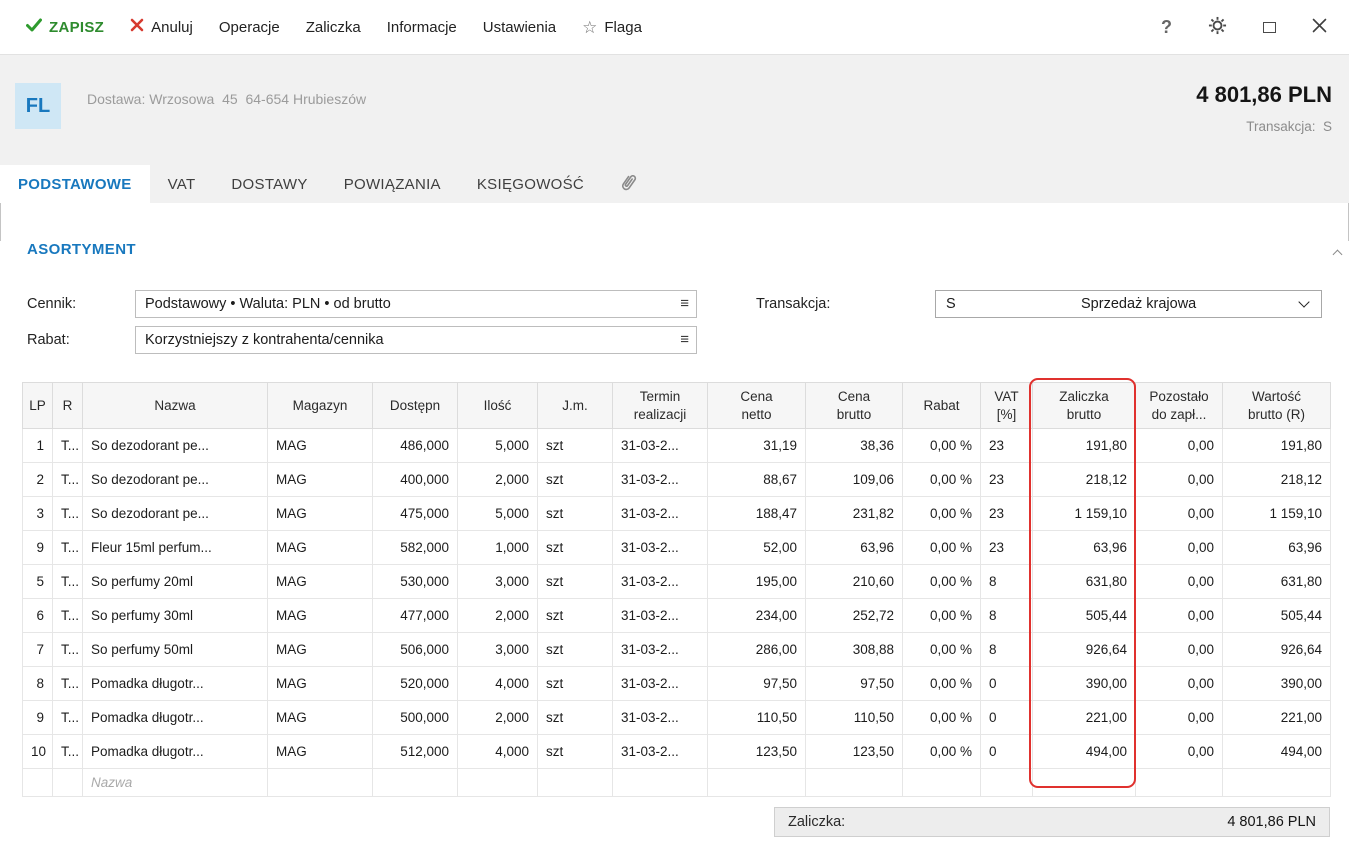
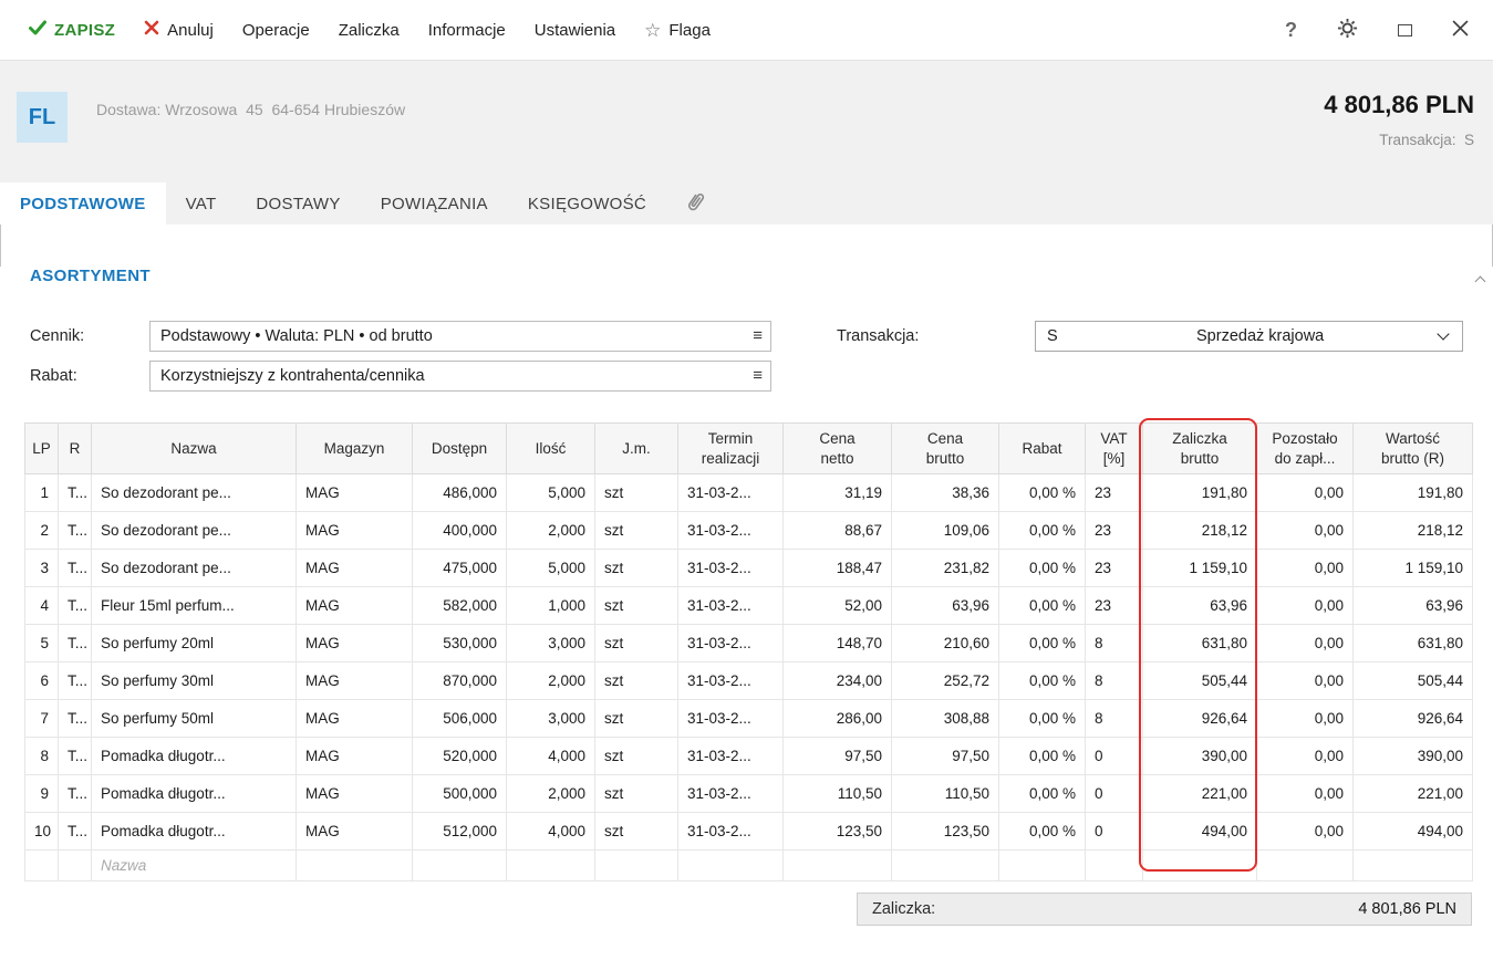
  ZAPISZ
  Anuluj
  Operacje
  Zaliczka
  Informacje
  Ustawienia
  ☆
  Flaga
  ?
  FL
  Dostawa: Wrzosowa 45 64-654 Hrubieszów
  4 801,86 PLN
  Transakcja: S
  PODSTAWOWE
  VAT
  DOSTAWY
  POWIĄZANIA
  KSIĘGOWOŚĆ
  ASORTYMENT
  Cennik:
  Podstawowy • Waluta: PLN • od brutto
  ≡
  Transakcja:
  S
  Sprzedaż krajowa
  Rabat:
  Korzystniejszy z kontrahenta/cennika
  ≡
  LP	R	Nazwa	Magazyn	Dostępn	Ilość	J.m.	Termin realizacji	Cena netto	Cena brutto	Rabat	VAT [%]	Zaliczka brutto	Pozostało do zapł...	Wartość brutto (R)
  1	T...	So dezodorant pe...	MAG	486,000	5,000	szt	31-03-2...	31,19	38,36	0,00 %	23	191,80	0,00	191,80
  2	T...	So dezodorant pe...	MAG	400,000	2,000	szt	31-03-2...	88,67	109,06	0,00 %	23	218,12	0,00	218,12
  3	T...	So dezodorant pe...	MAG	475,000	5,000	szt	31-03-2...	188,47	231,82	0,00 %	23	1 159,10	0,00	1 159,10
- 9	T...	Fleur 15ml perfum...	MAG	582,000	1,000	szt	31-03-2...	52,00	63,96	0,00 %	23	63,96	0,00	63,96
+ 4	T...	Fleur 15ml perfum...	MAG	582,000	1,000	szt	31-03-2...	52,00	63,96	0,00 %	23	63,96	0,00	63,96
- 5	T...	So perfumy 20ml	MAG	530,000	3,000	szt	31-03-2...	195,00	210,60	0,00 %	8	631,80	0,00	631,80
+ 5	T...	So perfumy 20ml	MAG	530,000	3,000	szt	31-03-2...	148,70	210,60	0,00 %	8	631,80	0,00	631,80
- 6	T...	So perfumy 30ml	MAG	477,000	2,000	szt	31-03-2...	234,00	252,72	0,00 %	8	505,44	0,00	505,44
+ 6	T...	So perfumy 30ml	MAG	870,000	2,000	szt	31-03-2...	234,00	252,72	0,00 %	8	505,44	0,00	505,44
  7	T...	So perfumy 50ml	MAG	506,000	3,000	szt	31-03-2...	286,00	308,88	0,00 %	8	926,64	0,00	926,64
  8	T...	Pomadka długotr...	MAG	520,000	4,000	szt	31-03-2...	97,50	97,50	0,00 %	0	390,00	0,00	390,00
  9	T...	Pomadka długotr...	MAG	500,000	2,000	szt	31-03-2...	110,50	110,50	0,00 %	0	221,00	0,00	221,00
  10	T...	Pomadka długotr...	MAG	512,000	4,000	szt	31-03-2...	123,50	123,50	0,00 %	0	494,00	0,00	494,00
  		Nazwa
  Zaliczka:
  4 801,86 PLN
